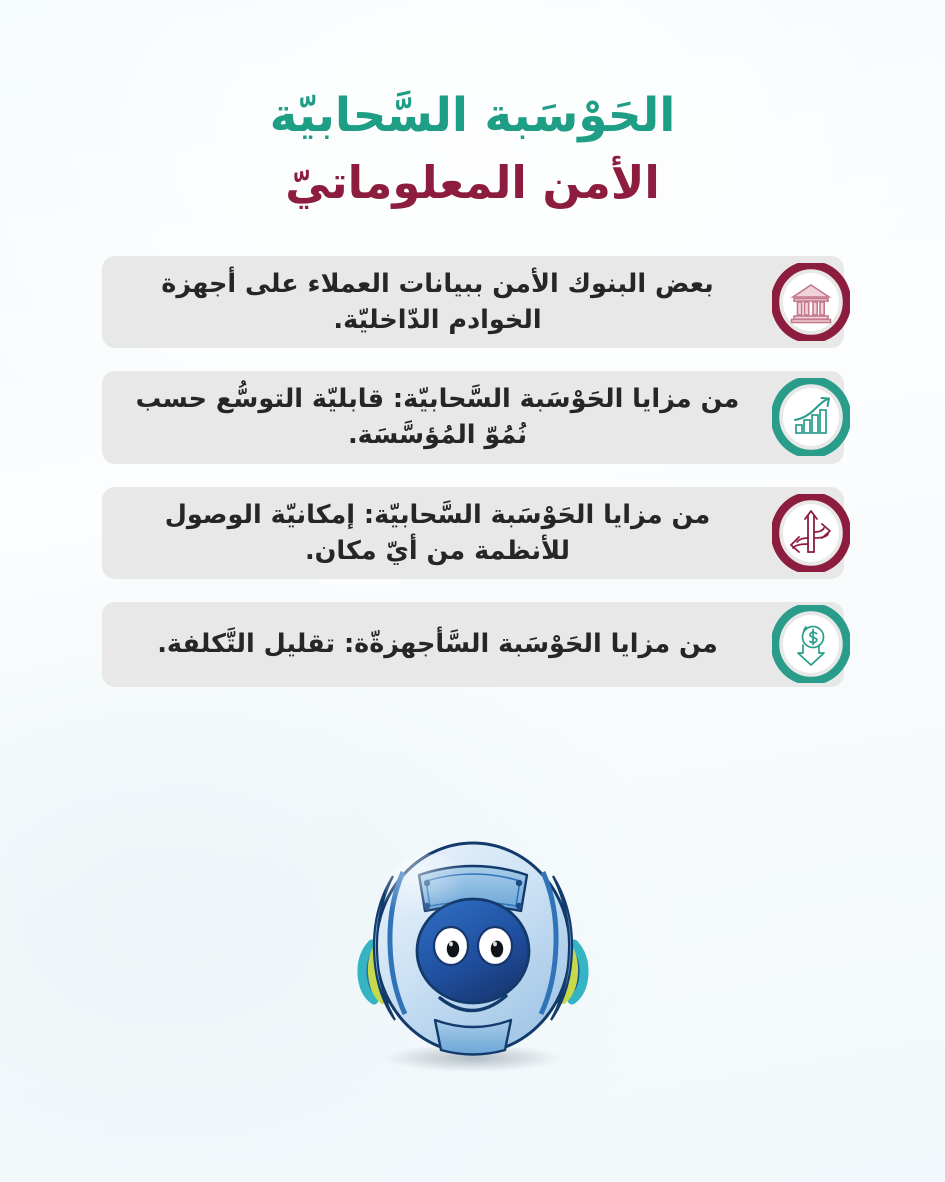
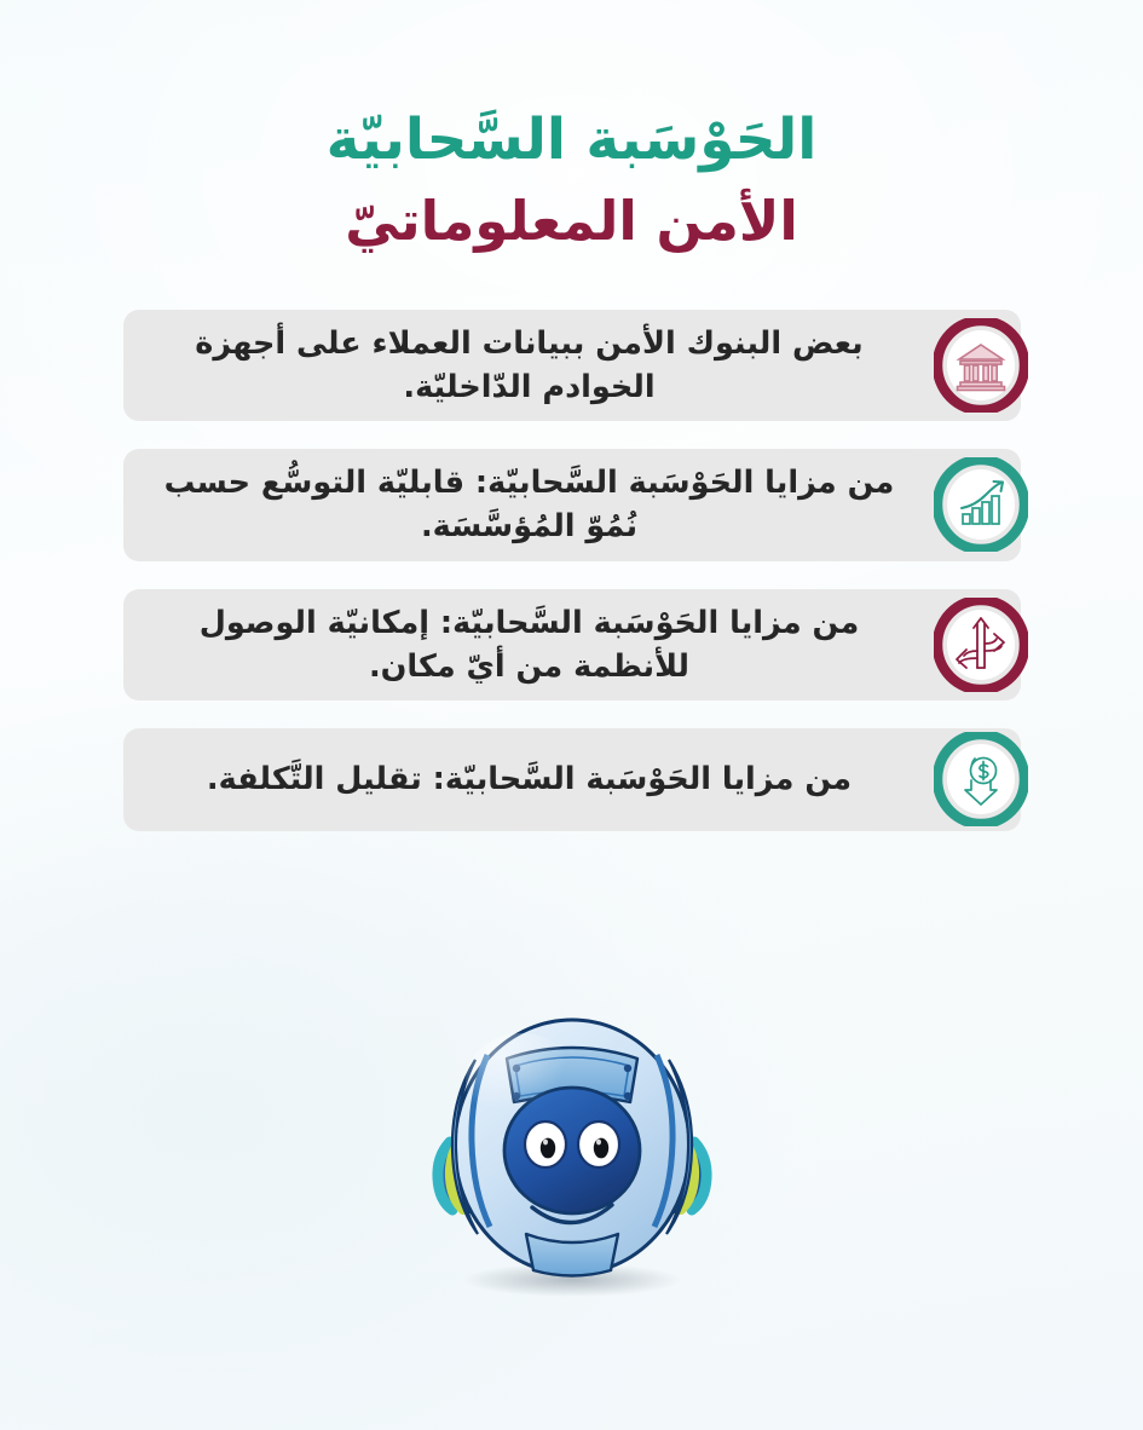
  الحَوْسَبة السَّحابيّة
  الأمن المعلوماتيّ
  بعض البنوك الأمن ببيانات العملاء على أجهزة الخوادم الدّاخليّة.
  من مزايا الحَوْسَبة السَّحابيّة: قابليّة التوسُّع حسب نُمُوّ المُؤسَّسَة.
  من مزايا الحَوْسَبة السَّحابيّة: إمكانيّة الوصول للأنظمة من أيّ مكان.
- من مزايا الحَوْسَبة السَّأجهزةّة: تقليل التَّكلفة.
+ من مزايا الحَوْسَبة السَّحابيّة: تقليل التَّكلفة.
